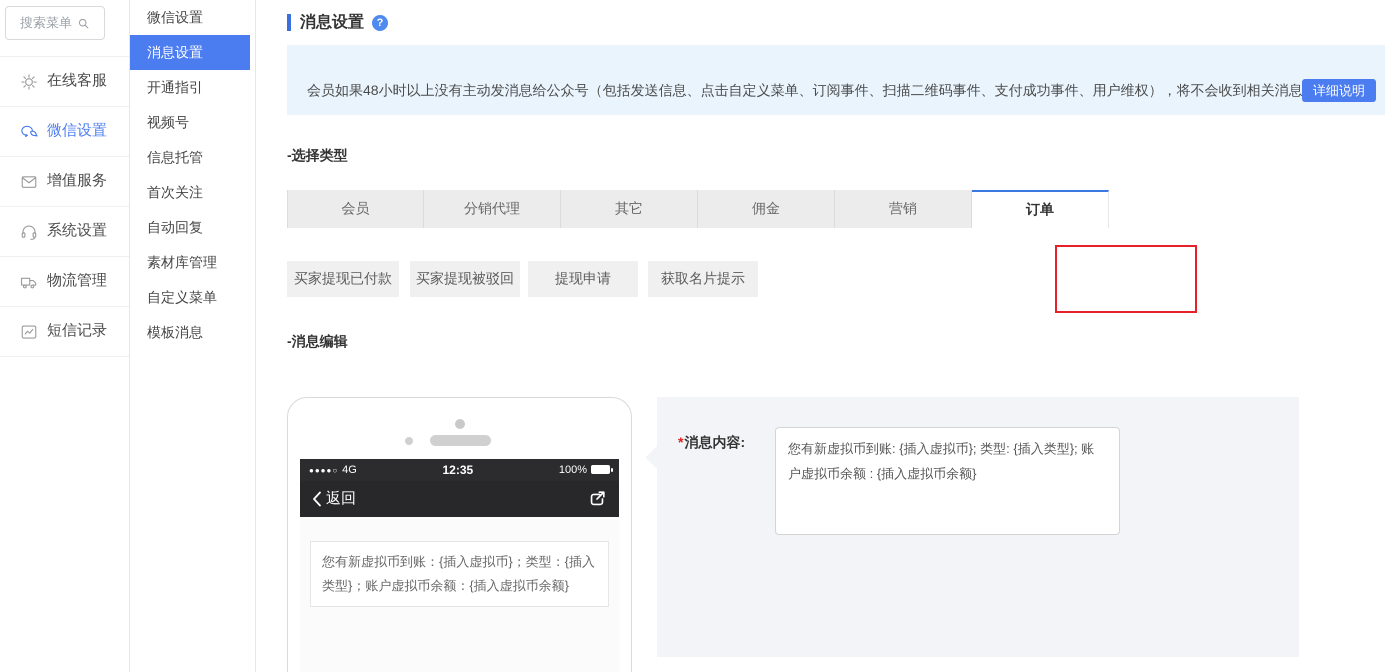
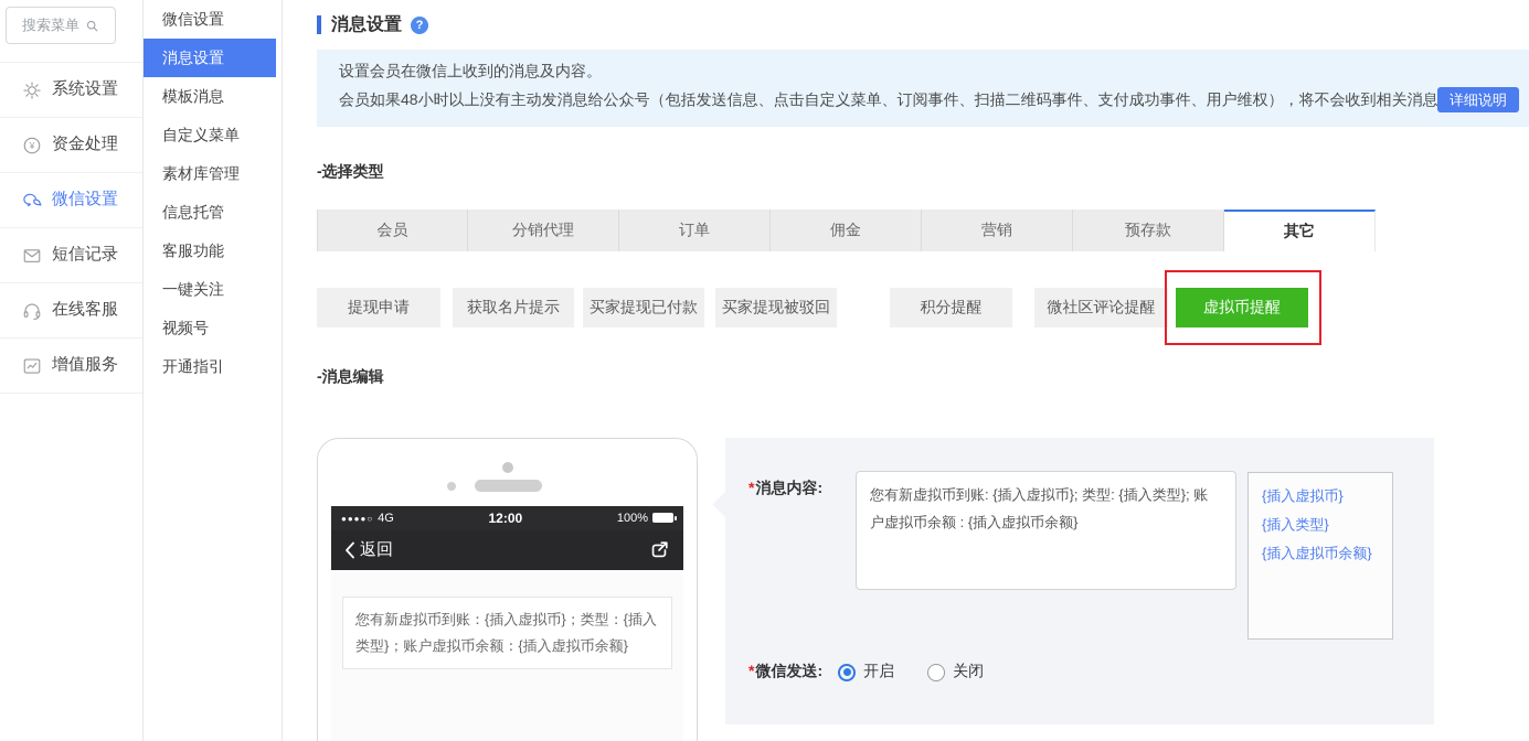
  搜索菜单
- 在线客服
+ 系统设置
+ ¥
+ 资金处理
  微信设置
- 增值服务
+ 短信记录
- 系统设置
+ 在线客服
- 物流管理
- 短信记录
+ 增值服务
  微信设置
  消息设置
- 开通指引
+ 模板消息
- 视频号
+ 自定义菜单
- 信息托管
+ 素材库管理
- 首次关注
- 自动回复
- 素材库管理
+ 信息托管
+ 客服功能
+ 一键关注
- 自定义菜单
+ 视频号
- 模板消息
+ 开通指引
  消息设置
  ?
+ 设置会员在微信上收到的消息及内容。
  会员如果48小时以上没有主动发消息给公众号（包括发送信息、点击自定义菜单、订阅事件、扫描二维码事件、支付成功事件、用户维权），将不会收到相关消息
  详细说明
  -选择类型
  会员
  分销代理
- 其它
+ 订单
  佣金
  营销
+ 预存款
- 订单
+ 其它
- 买家提现已付款
+ 提现申请
- 买家提现被驳回
+ 获取名片提示
- 提现申请
+ 买家提现已付款
- 获取名片提示
+ 买家提现被驳回
+ 积分提醒
+ 微社区评论提醒
+ 虚拟币提醒
  -消息编辑
  ●●●●○ 4G
- 12:35
+ 12:00
  100%
  返回
  您有新虚拟币到账：{插入虚拟币}；类型：{插入类型}；账户虚拟币余额：{插入虚拟币余额}
  *消息内容:
+ {插入虚拟币}
+ {插入类型}
+ {插入虚拟币余额}
+ *微信发送:
+ 开启
+ 关闭
